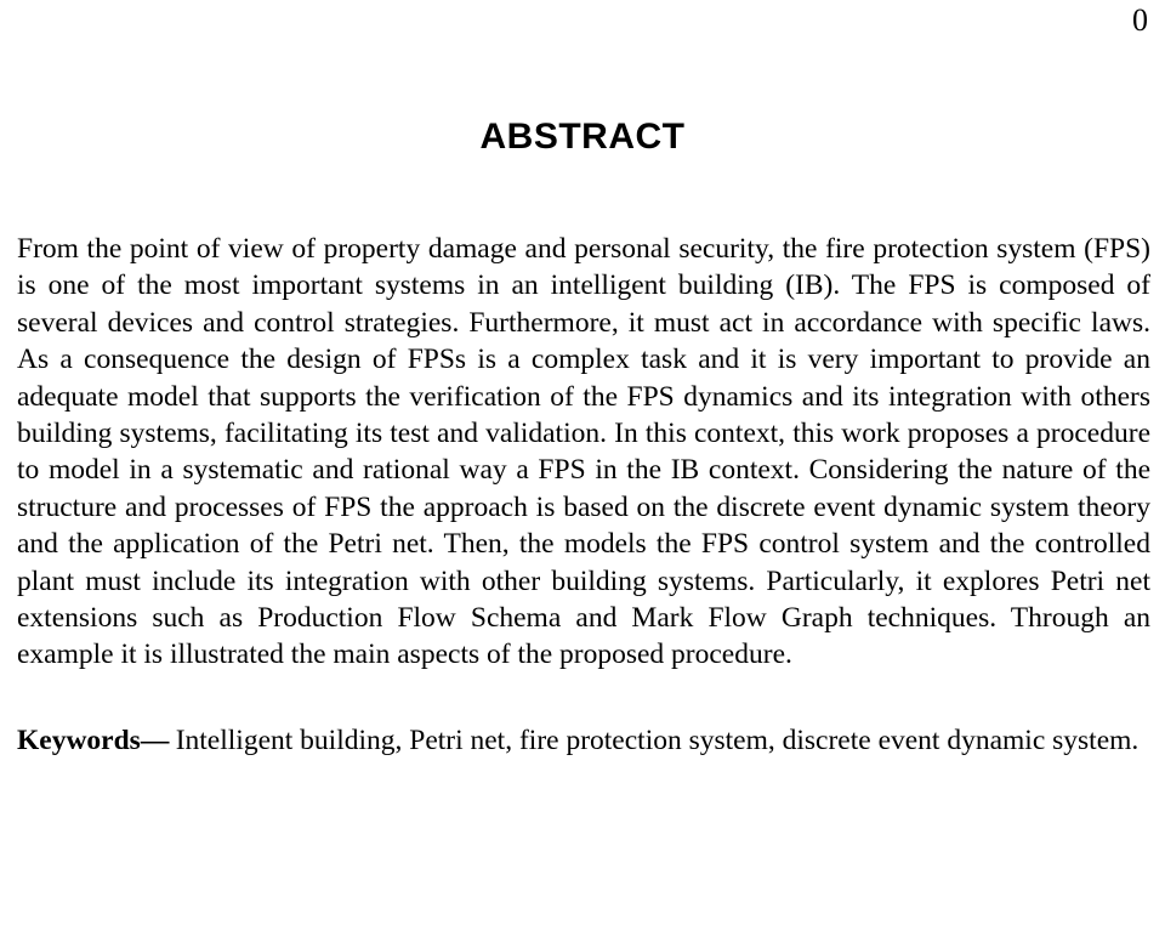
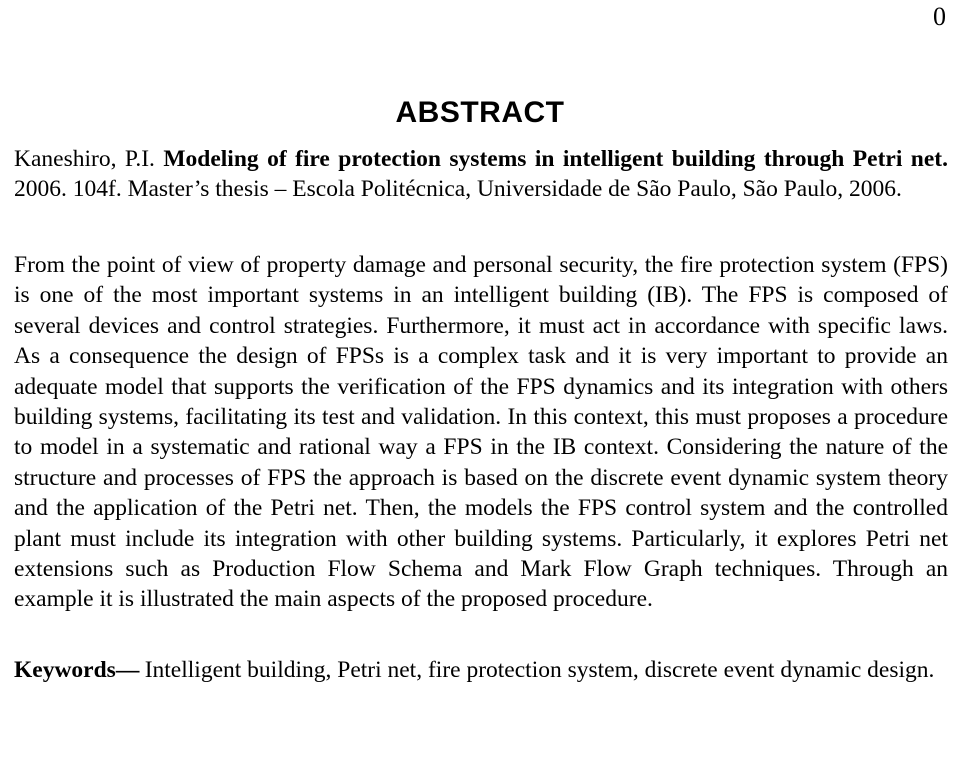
  0
  ABSTRACT
+ Kaneshiro, P.I. Modeling of fire protection systems in intelligent building through Petri net. 2006. 104f. Master’s thesis – Escola Politécnica, Universidade de São Paulo, São Paulo, 2006.
- From the point of view of property damage and personal security, the fire protection system (FPS) is one of the most important systems in an intelligent building (IB). The FPS is composed of several devices and control strategies. Furthermore, it must act in accordance with specific laws. As a consequence the design of FPSs is a complex task and it is very important to provide an adequate model that supports the verification of the FPS dynamics and its integration with others building systems, facilitating its test and validation. In this context, this work proposes a procedure to model in a systematic and rational way a FPS in the IB context. Considering the nature of the structure and processes of FPS the approach is based on the discrete event dynamic system theory and the application of the Petri net. Then, the models the FPS control system and the controlled plant must include its integration with other building systems. Particularly, it explores Petri net extensions such as Production Flow Schema and Mark Flow Graph techniques. Through an example it is illustrated the main aspects of the proposed procedure.
+ From the point of view of property damage and personal security, the fire protection system (FPS) is one of the most important systems in an intelligent building (IB). The FPS is composed of several devices and control strategies. Furthermore, it must act in accordance with specific laws. As a consequence the design of FPSs is a complex task and it is very important to provide an adequate model that supports the verification of the FPS dynamics and its integration with others building systems, facilitating its test and validation. In this context, this must proposes a procedure to model in a systematic and rational way a FPS in the IB context. Considering the nature of the structure and processes of FPS the approach is based on the discrete event dynamic system theory and the application of the Petri net. Then, the models the FPS control system and the controlled plant must include its integration with other building systems. Particularly, it explores Petri net extensions such as Production Flow Schema and Mark Flow Graph techniques. Through an example it is illustrated the main aspects of the proposed procedure.
- Keywords— Intelligent building, Petri net, fire protection system, discrete event dynamic system.
+ Keywords— Intelligent building, Petri net, fire protection system, discrete event dynamic design.
